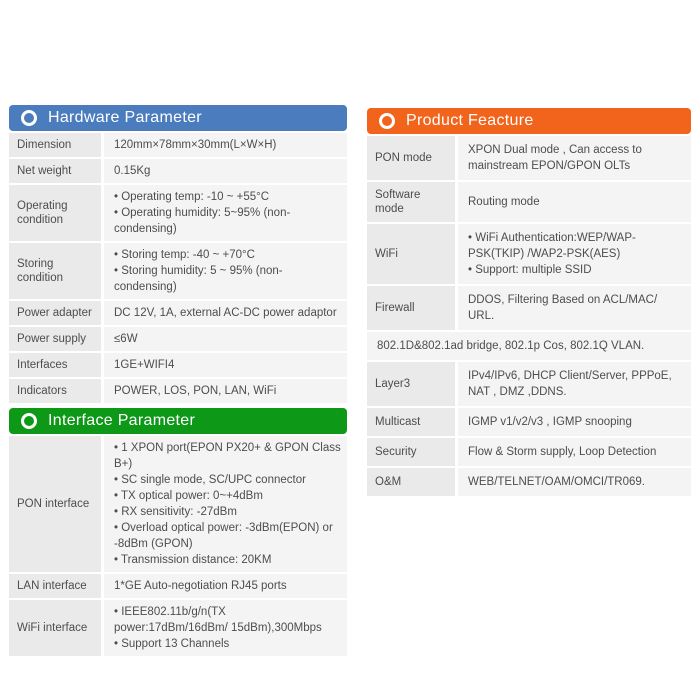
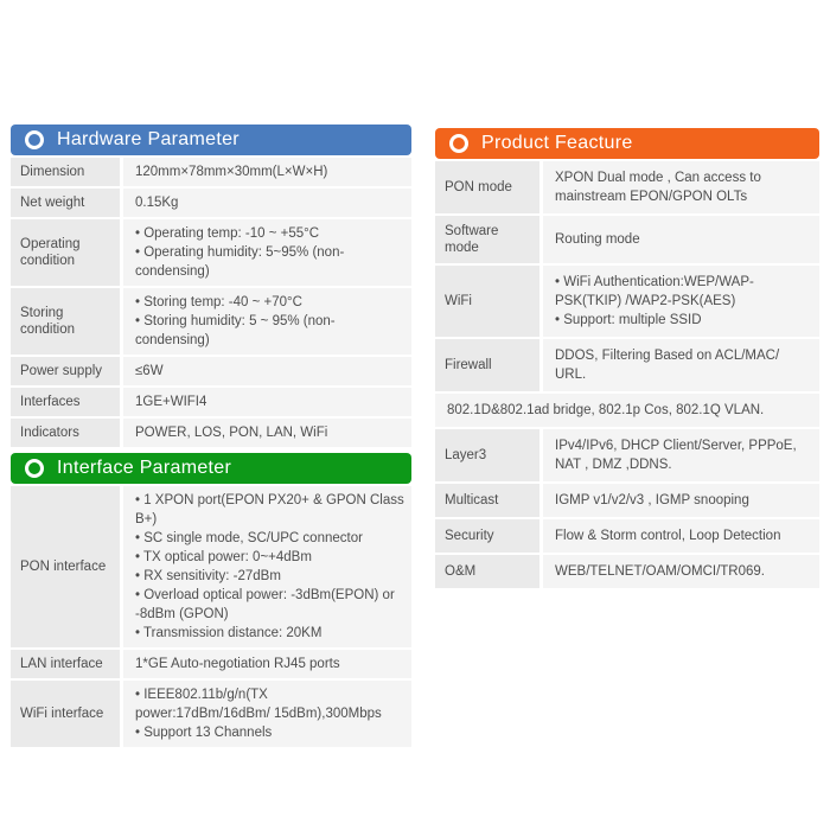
  Hardware Parameter
  Dimension
  120mm×78mm×30mm(L×W×H)
  Net weight
  0.15Kg
  Operating condition
  • Operating temp: -10 ~ +55°C
  • Operating humidity: 5~95% (non-condensing)
  Storing condition
  • Storing temp: -40 ~ +70°C
  • Storing humidity: 5 ~ 95% (non-condensing)
- Power adapter
- DC 12V, 1A, external AC-DC power adaptor
  Power supply
  ≤6W
  Interfaces
  1GE+WIFI4
  Indicators
  POWER, LOS, PON, LAN, WiFi
  Interface Parameter
  PON interface
  • 1 XPON port(EPON PX20+ & GPON Class B+)
  • SC single mode, SC/UPC connector
  • TX optical power: 0~+4dBm
  • RX sensitivity: -27dBm
  • Overload optical power: -3dBm(EPON) or -8dBm (GPON)
  • Transmission distance: 20KM
  LAN interface
  1*GE Auto-negotiation RJ45 ports
  WiFi interface
  • IEEE802.11b/g/n(TX power:17dBm/16dBm/ 15dBm),300Mbps
  • Support 13 Channels
  Product Feacture
  PON mode
  XPON Dual mode , Can access to mainstream EPON/GPON OLTs
  Software mode
  Routing mode
  WiFi
  • WiFi Authentication:WEP/WAP-PSK(TKIP) /WAP2-PSK(AES)
  • Support: multiple SSID
  Firewall
  DDOS, Filtering Based on ACL/MAC/ URL.
  802.1D&802.1ad bridge, 802.1p Cos, 802.1Q VLAN.
  Layer3
  IPv4/IPv6, DHCP Client/Server, PPPoE, NAT , DMZ ,DDNS.
  Multicast
  IGMP v1/v2/v3 , IGMP snooping
  Security
- Flow & Storm supply, Loop Detection
+ Flow & Storm control, Loop Detection
  O&M
  WEB/TELNET/OAM/OMCI/TR069.
